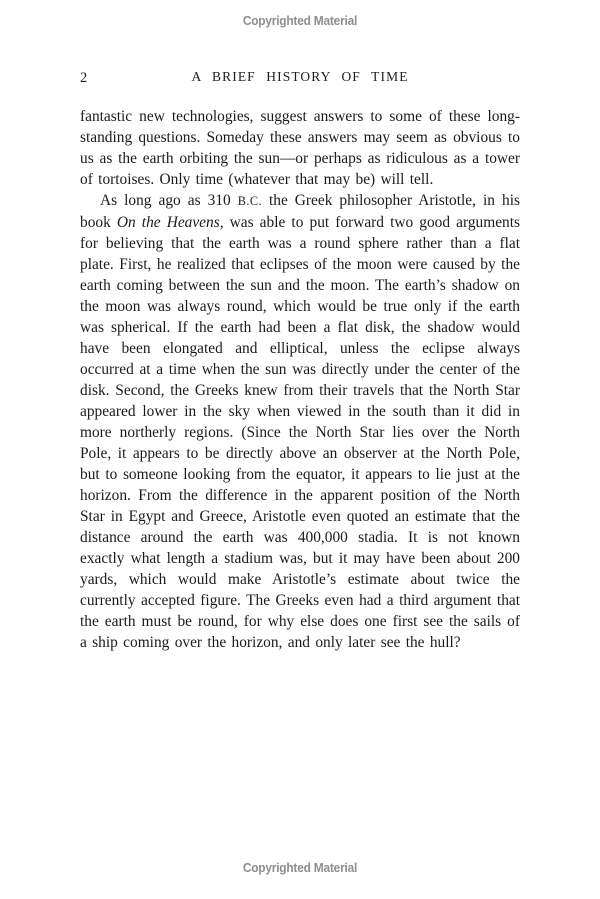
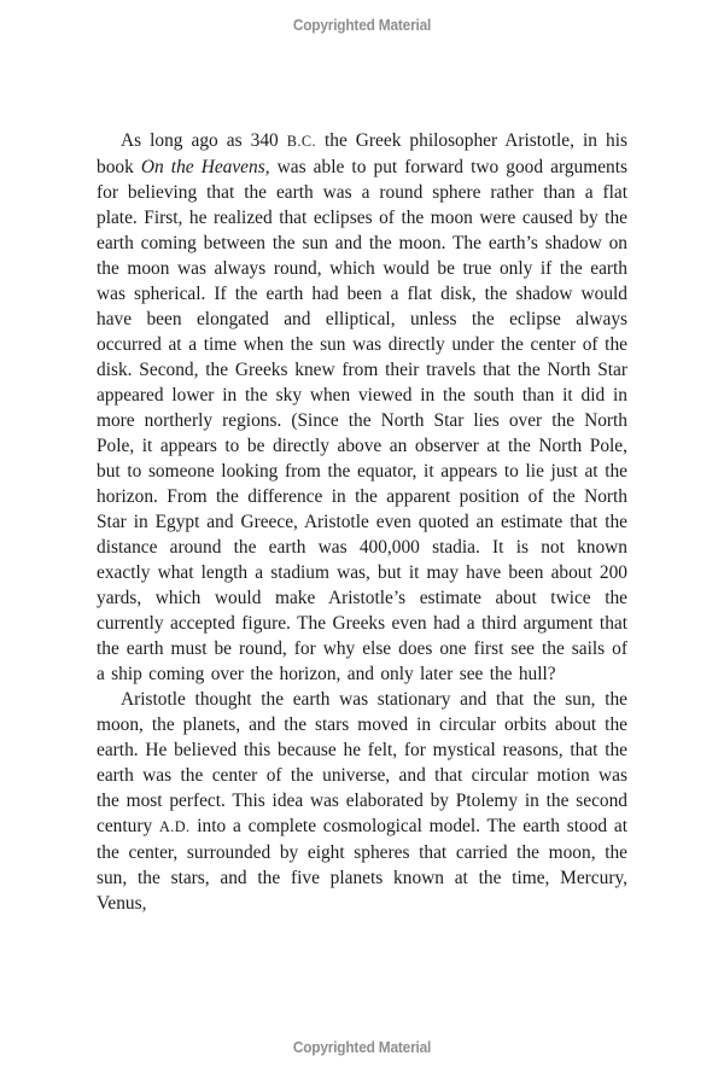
  Copyrighted Material
- 2
- A BRIEF HISTORY OF TIME
- fantastic new technologies, suggest answers to some of these long-standing questions. Someday these answers may seem as obvious to us as the earth orbiting the sun—or perhaps as ridiculous as a tower of tortoises. Only time (whatever that may be) will tell.
- As long ago as 310 B.C. the Greek philosopher Aristotle, in his book On the Heavens, was able to put forward two good arguments for believing that the earth was a round sphere rather than a flat plate. First, he realized that eclipses of the moon were caused by the earth coming between the sun and the moon. The earth’s shadow on the moon was always round, which would be true only if the earth was spherical. If the earth had been a flat disk, the shadow would have been elongated and elliptical, unless the eclipse always occurred at a time when the sun was directly under the center of the disk. Second, the Greeks knew from their travels that the North Star appeared lower in the sky when viewed in the south than it did in more northerly regions. (Since the North Star lies over the North Pole, it appears to be directly above an observer at the North Pole, but to someone looking from the equator, it appears to lie just at the horizon. From the difference in the apparent position of the North Star in Egypt and Greece, Aristotle even quoted an estimate that the distance around the earth was 400,000 stadia. It is not known exactly what length a stadium was, but it may have been about 200 yards, which would make Aristotle’s estimate about twice the currently accepted figure. The Greeks even had a third argument that the earth must be round, for why else does one first see the sails of a ship coming over the horizon, and only later see the hull?
+ As long ago as 340 B.C. the Greek philosopher Aristotle, in his book On the Heavens, was able to put forward two good arguments for believing that the earth was a round sphere rather than a flat plate. First, he realized that eclipses of the moon were caused by the earth coming between the sun and the moon. The earth’s shadow on the moon was always round, which would be true only if the earth was spherical. If the earth had been a flat disk, the shadow would have been elongated and elliptical, unless the eclipse always occurred at a time when the sun was directly under the center of the disk. Second, the Greeks knew from their travels that the North Star appeared lower in the sky when viewed in the south than it did in more northerly regions. (Since the North Star lies over the North Pole, it appears to be directly above an observer at the North Pole, but to someone looking from the equator, it appears to lie just at the horizon. From the difference in the apparent position of the North Star in Egypt and Greece, Aristotle even quoted an estimate that the distance around the earth was 400,000 stadia. It is not known exactly what length a stadium was, but it may have been about 200 yards, which would make Aristotle’s estimate about twice the currently accepted figure. The Greeks even had a third argument that the earth must be round, for why else does one first see the sails of a ship coming over the horizon, and only later see the hull?
+ Aristotle thought the earth was stationary and that the sun, the moon, the planets, and the stars moved in circular orbits about the earth. He believed this because he felt, for mystical reasons, that the earth was the center of the universe, and that circular motion was the most perfect. This idea was elaborated by Ptolemy in the second century A.D. into a complete cosmological model. The earth stood at the center, surrounded by eight spheres that carried the moon, the sun, the stars, and the five planets known at the time, Mercury, Venus,
  Copyrighted Material
